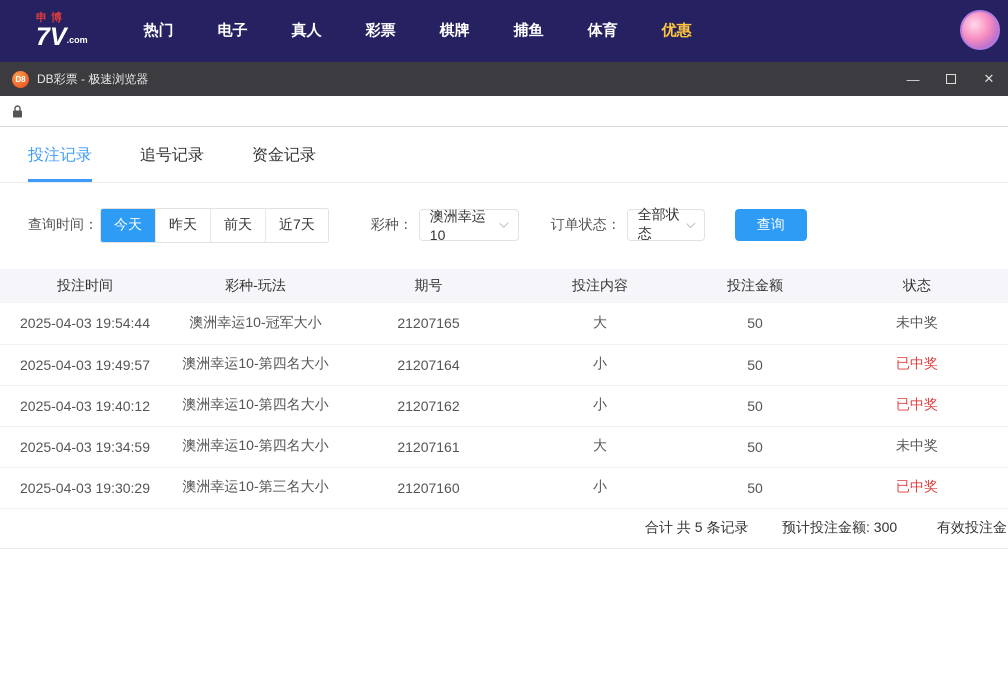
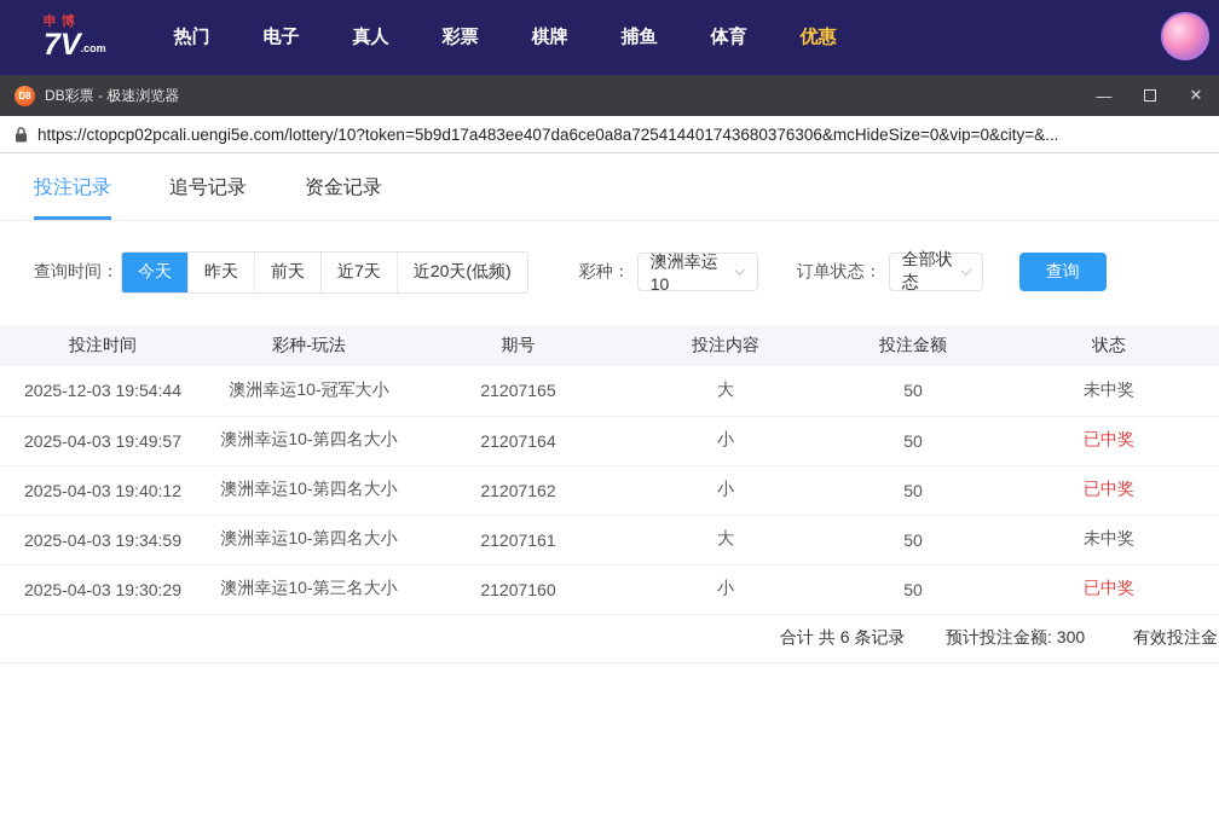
  申博
  7V.com
  热门
  电子
  真人
  彩票
  棋牌
  捕鱼
  体育
  优惠
  D8
  DB彩票 - 极速浏览器
  —
  ✕
+ https://ctopcp02pcali.uengi5e.com/lottery/10?token=5b9d17a483ee407da6ce0a8a725414401743680376306&mcHideSize=0&vip=0&city=&...
  投注记录
  追号记录
  资金记录
  查询时间：
  今天
  昨天
  前天
  近7天
+ 近20天(低频)
  彩种：
  澳洲幸运10
  订单状态：
  全部状态
  查询
  投注时间	彩种-玩法	期号	投注内容	投注金额	状态
- 2025-04-03 19:54:44	澳洲幸运10-冠军大小	21207165	大	50	未中奖
+ 2025-12-03 19:54:44	澳洲幸运10-冠军大小	21207165	大	50	未中奖
  2025-04-03 19:49:57	澳洲幸运10-第四名大小	21207164	小	50	已中奖
  2025-04-03 19:40:12	澳洲幸运10-第四名大小	21207162	小	50	已中奖
  2025-04-03 19:34:59	澳洲幸运10-第四名大小	21207161	大	50	未中奖
  2025-04-03 19:30:29	澳洲幸运10-第三名大小	21207160	小	50	已中奖
- 合计 共 5 条记录
+ 合计 共 6 条记录
  预计投注金额: 300
  有效投注金
